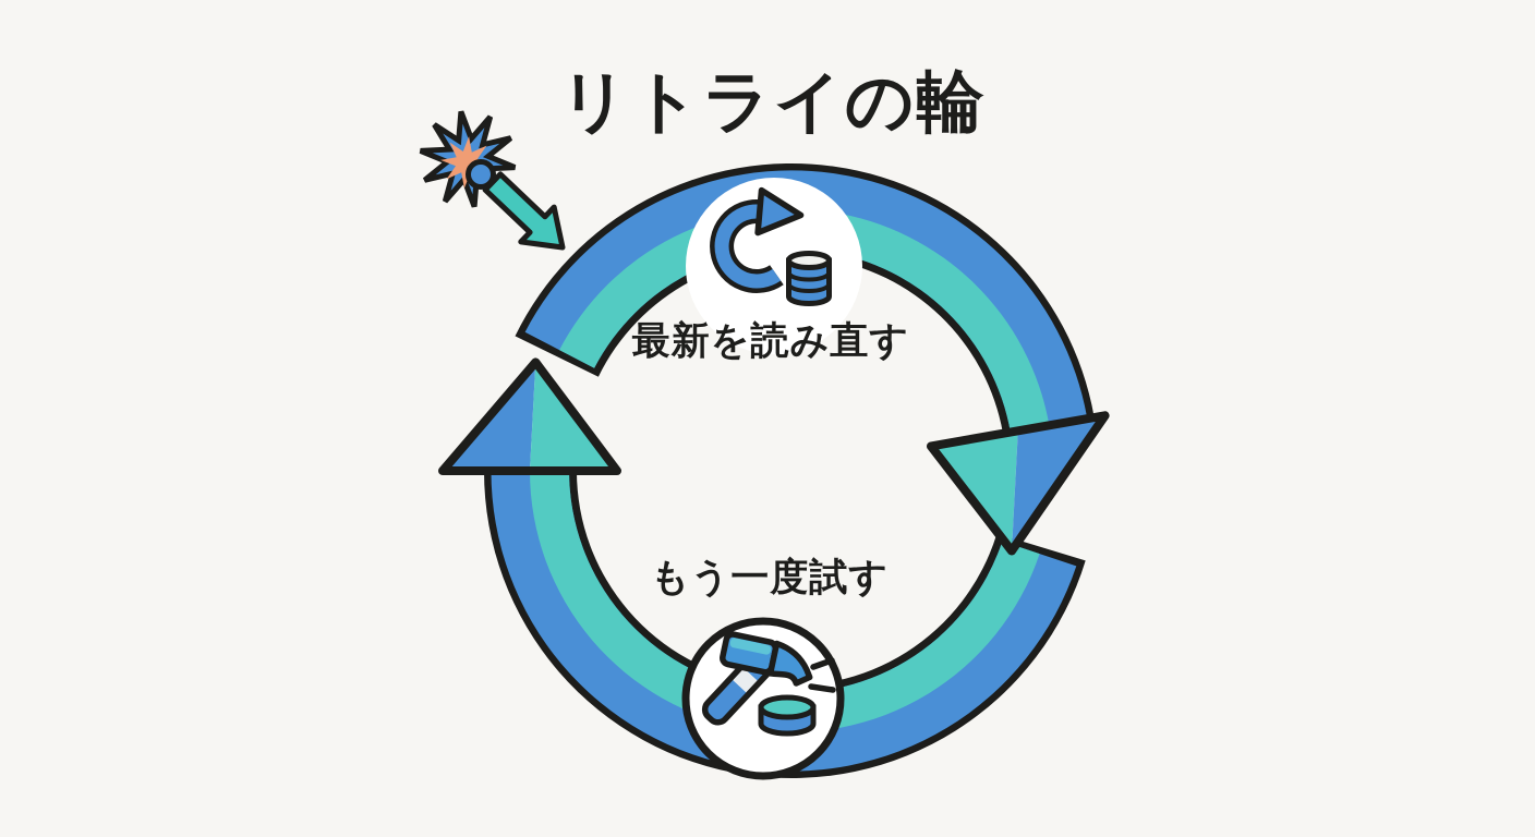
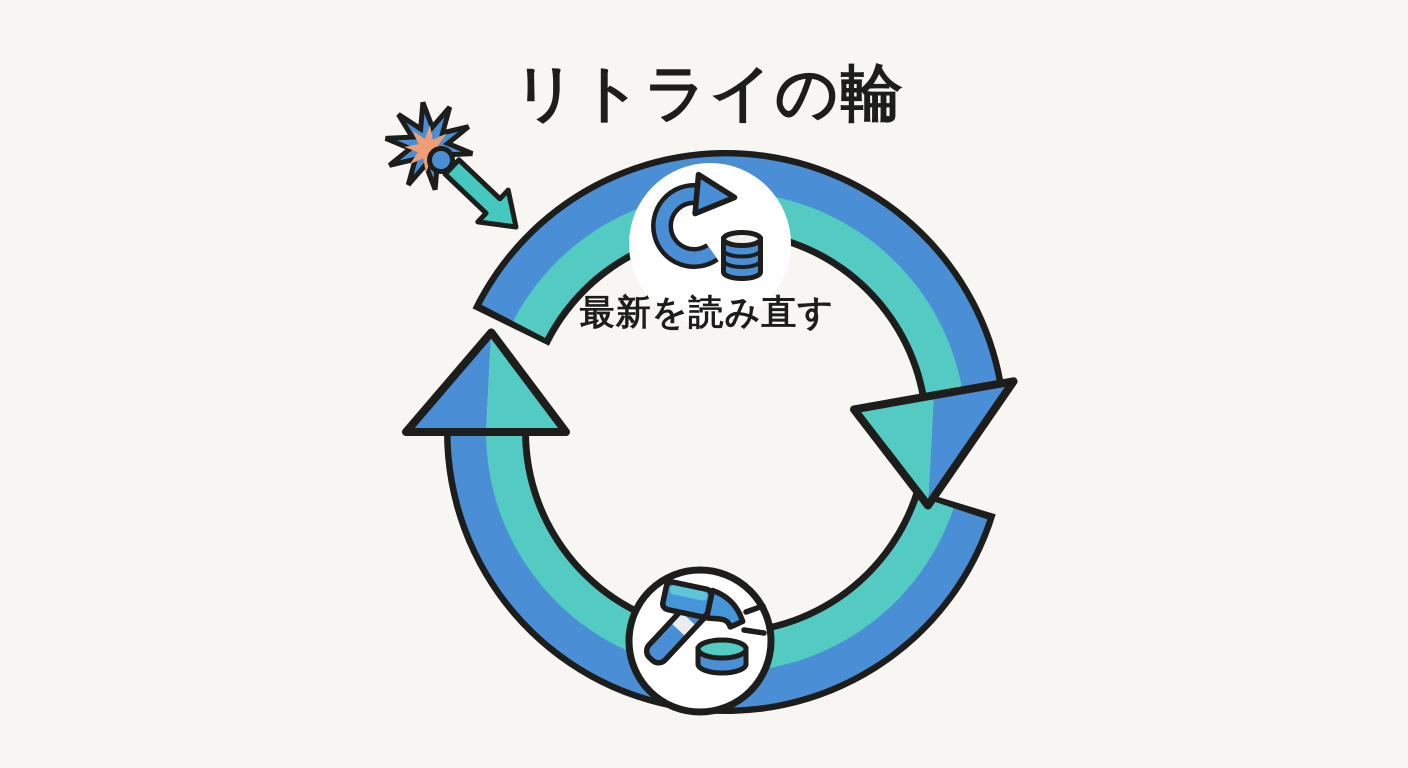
  リトライの輪
  最新を読み直す
- もう一度試す
